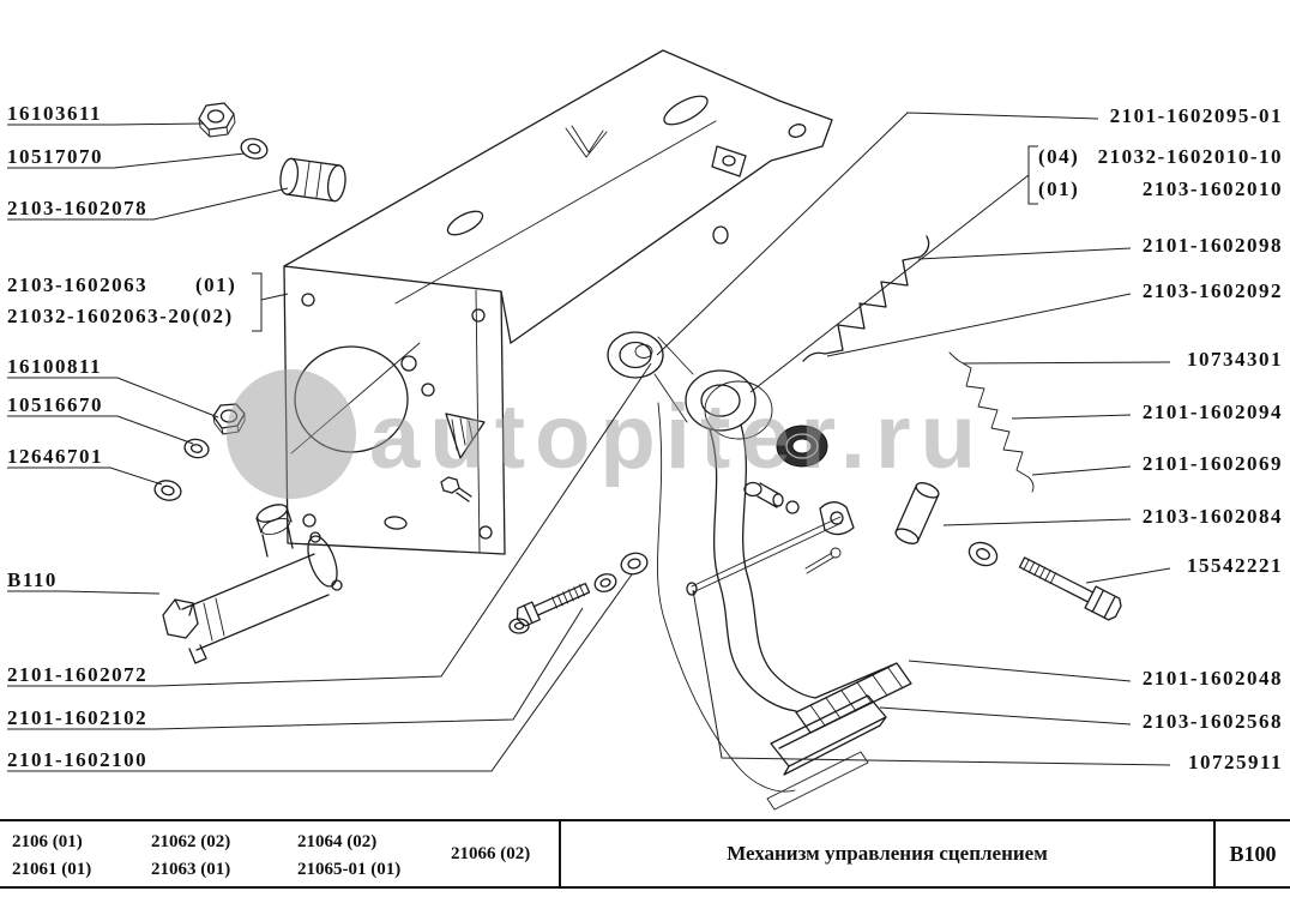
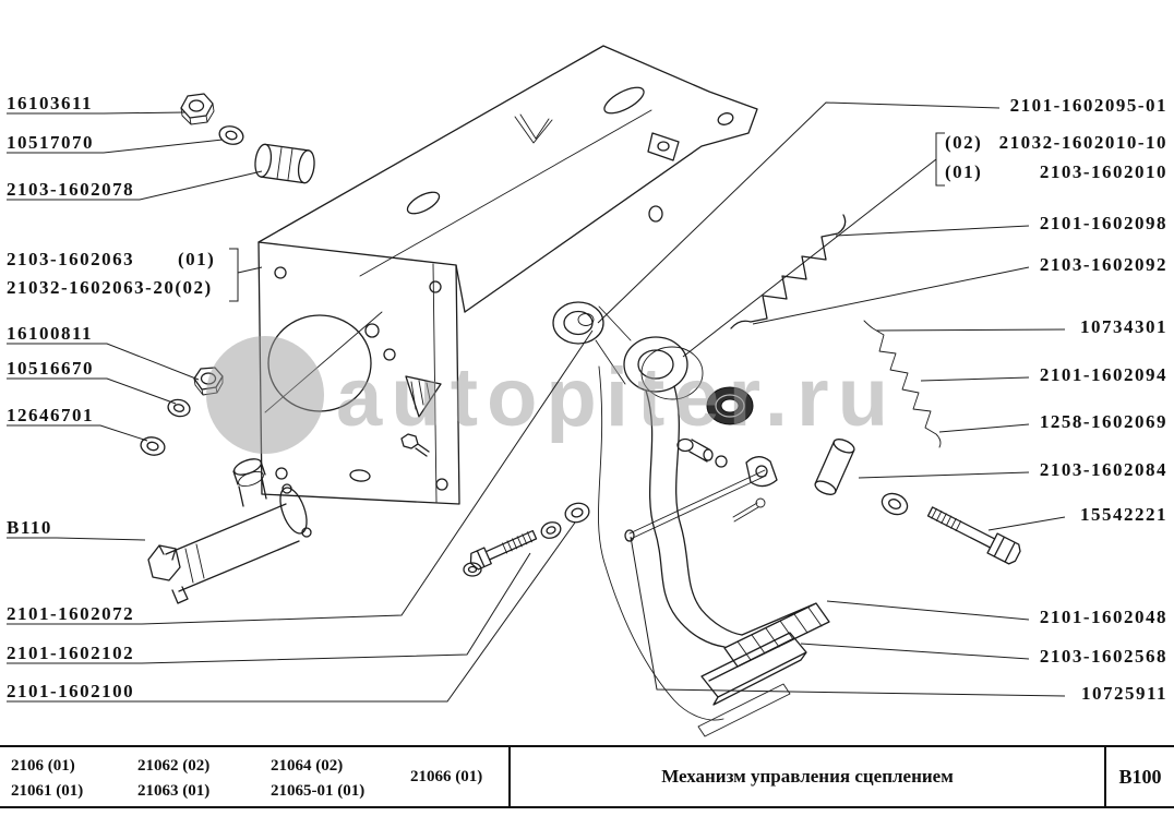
  autopiter.ru
  16103611
  10517070
  2103-1602078
  2103-1602063
  (01)
  21032-1602063-20(02)
  16100811
  10516670
  12646701
  В110
  2101-1602072
  2101-1602102
  2101-1602100
  2101-1602095-01
- (04)
+ (02)
  21032-1602010-10
  (01)
  2103-1602010
  2101-1602098
  2103-1602092
  10734301
  2101-1602094
- 2101-1602069
+ 1258-1602069
  2103-1602084
  15542221
  2101-1602048
  2103-1602568
  10725911
  2106 (01)
  21061 (01)
  21062 (02)
  21063 (01)
  21064 (02)
  21065-01 (01)
- 21066 (02)
+ 21066 (01)
  Механизм управления сцеплением
  В100
